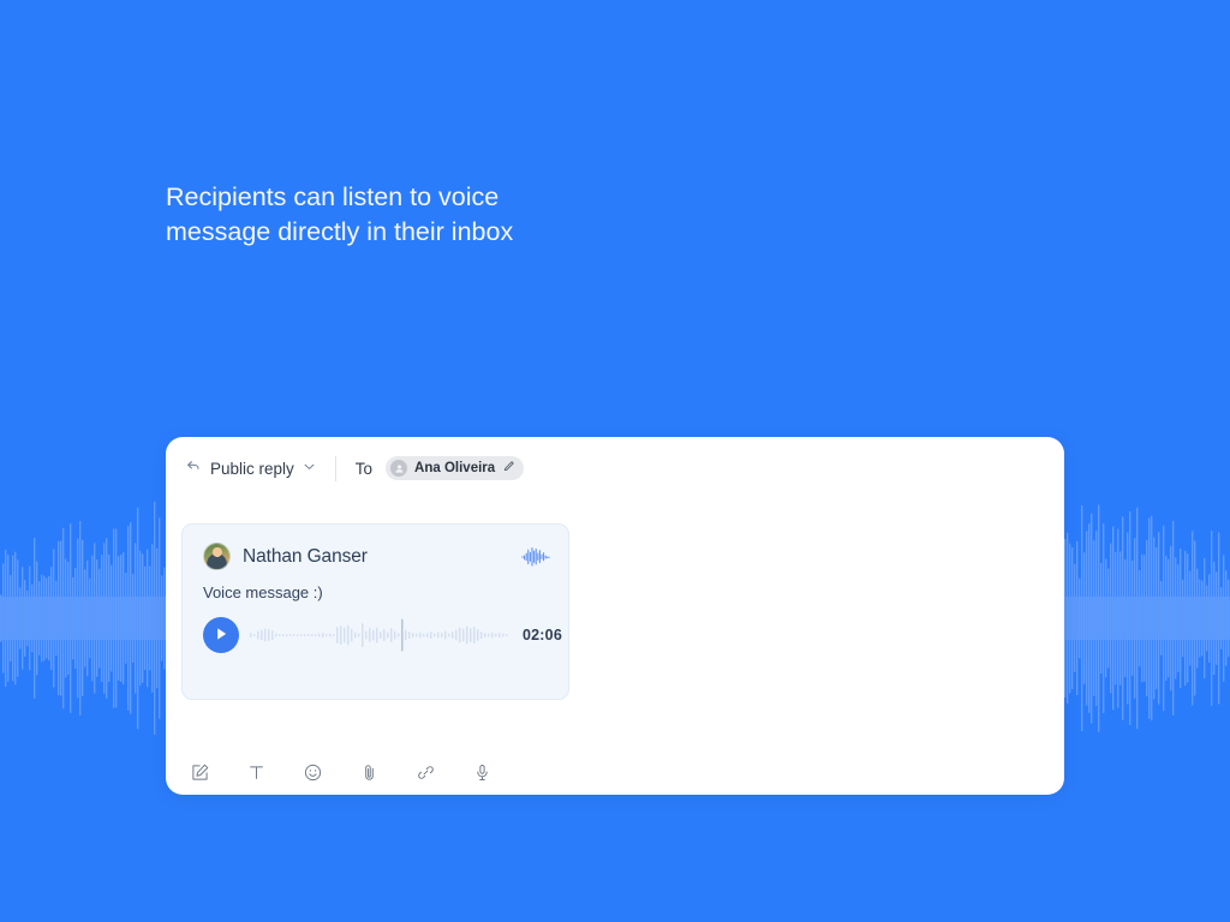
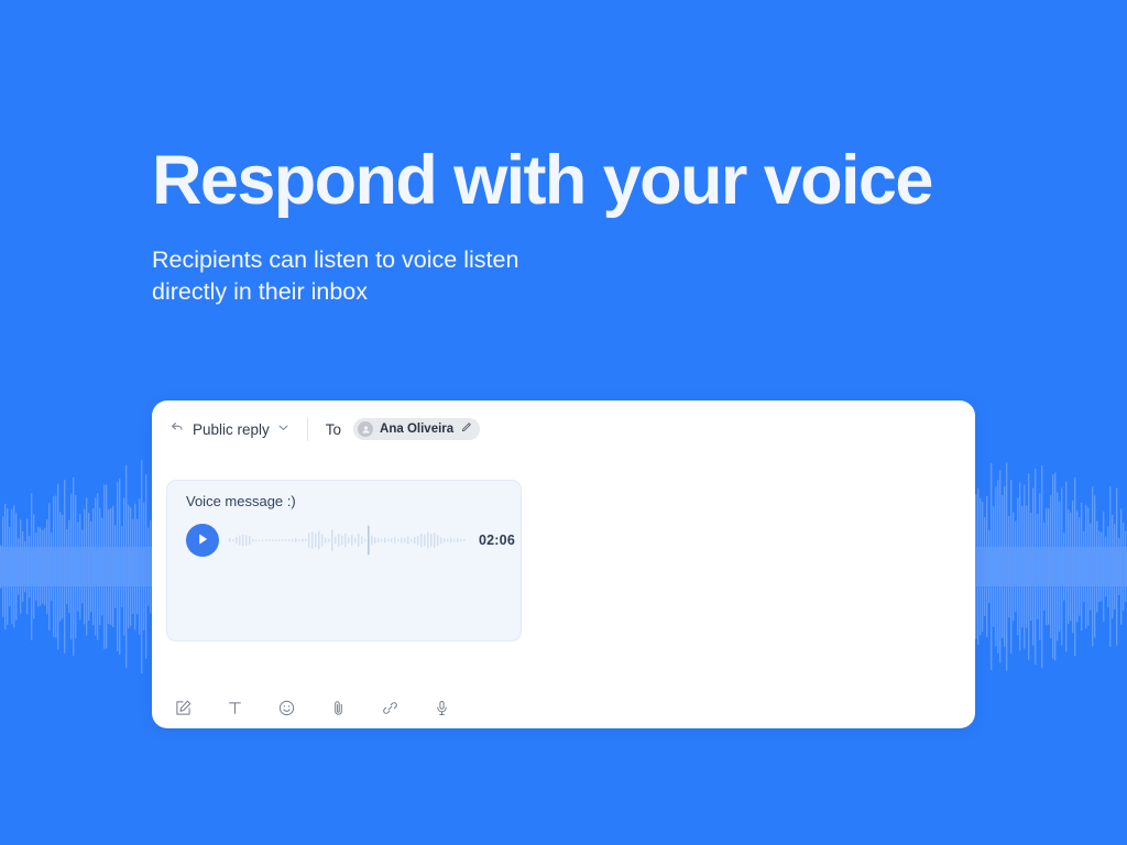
+ Respond with your voice
- Recipients can listen to voice message directly in their inbox
+ Recipients can listen to voice listen directly in their inbox
  Public reply
  To
  Ana Oliveira
- Nathan Ganser
  Voice message :)
  02:06
